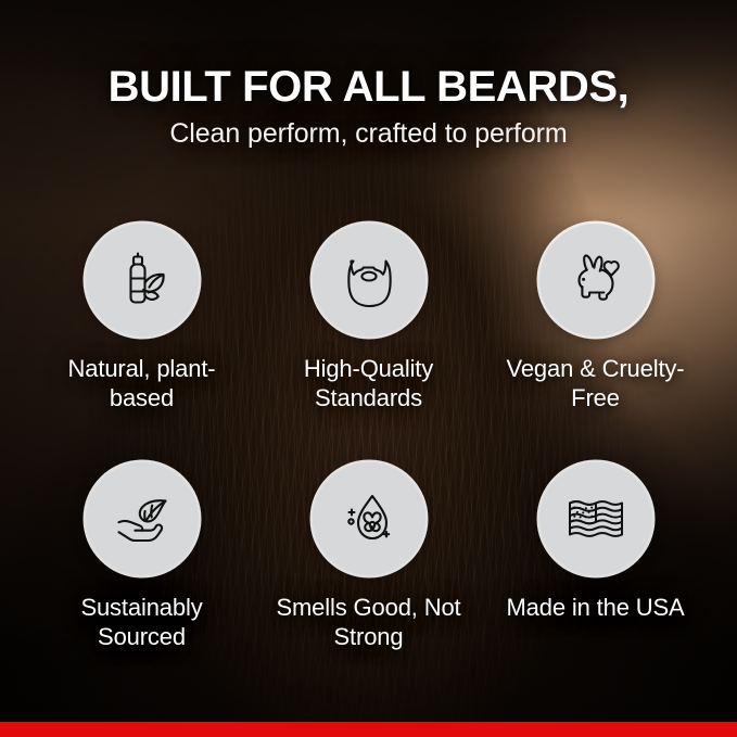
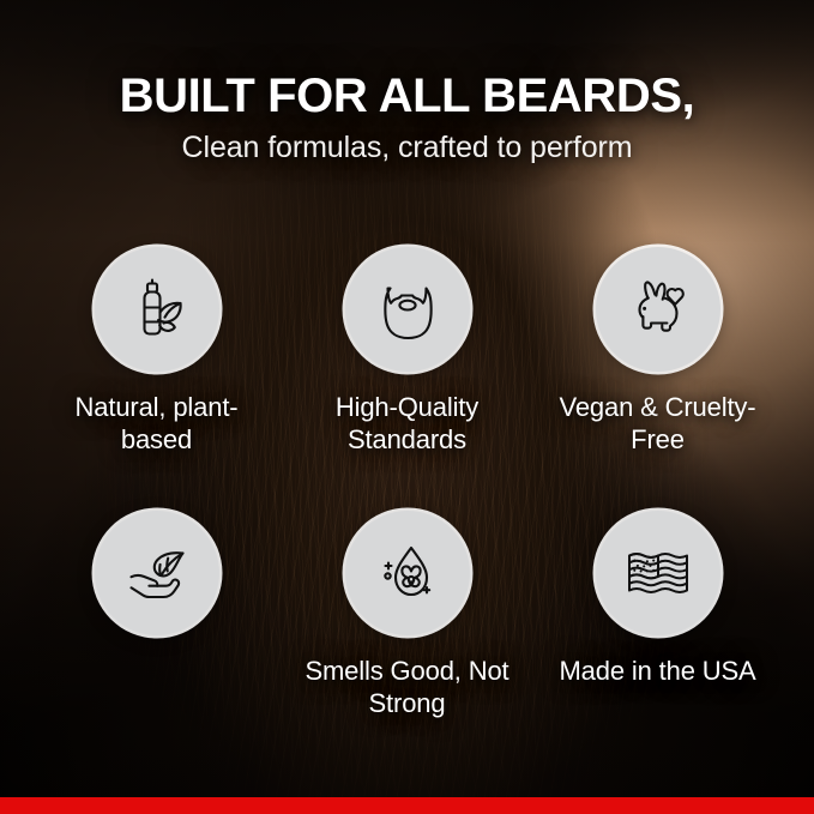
  BUILT FOR ALL BEARDS,
- Clean perform, crafted to perform
+ Clean formulas, crafted to perform
  Natural, plant-based
  High-Quality Standards
  Vegan & Cruelty-Free
- Sustainably Sourced
  Smells Good, Not Strong
  Made in the USA
